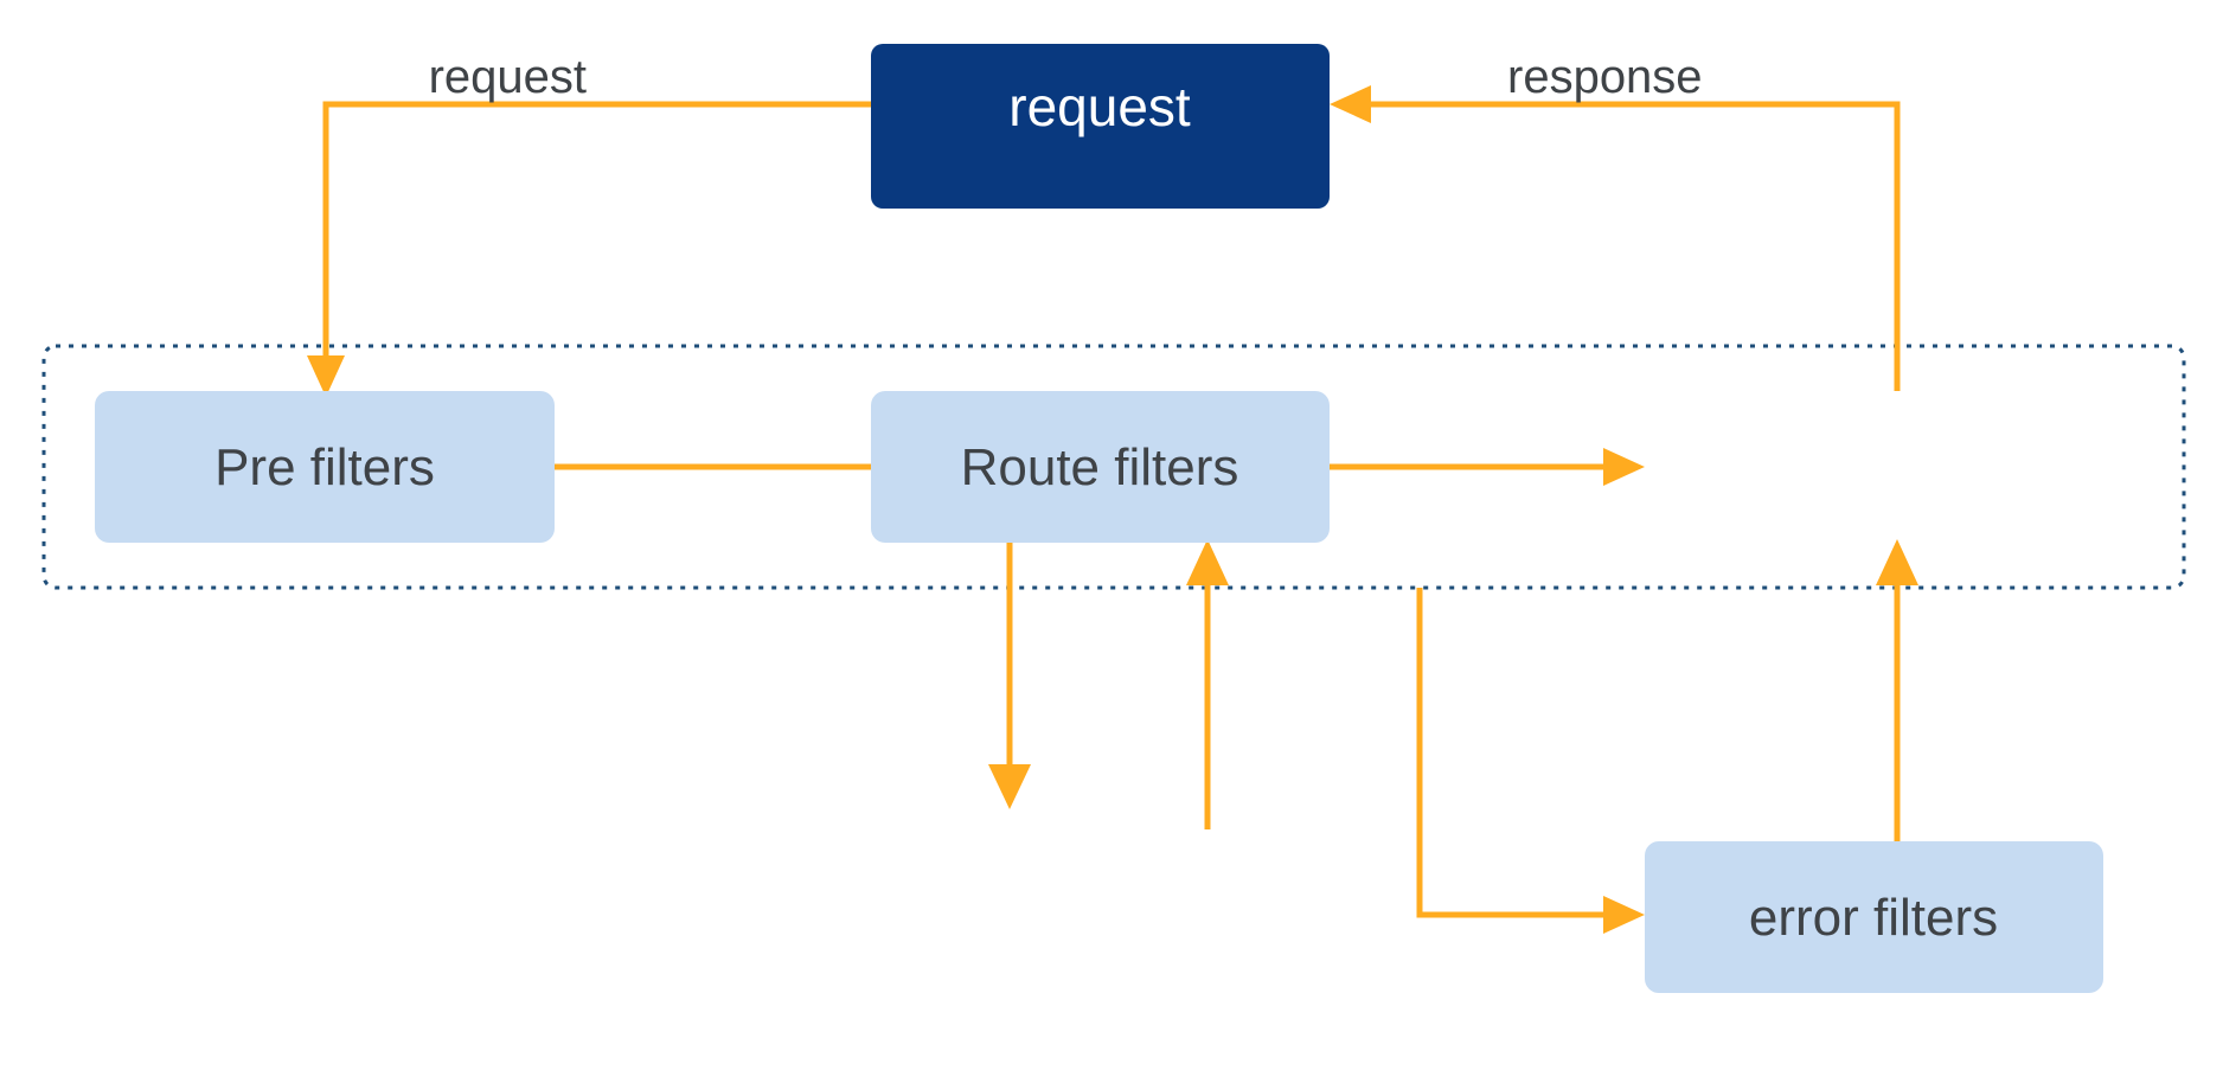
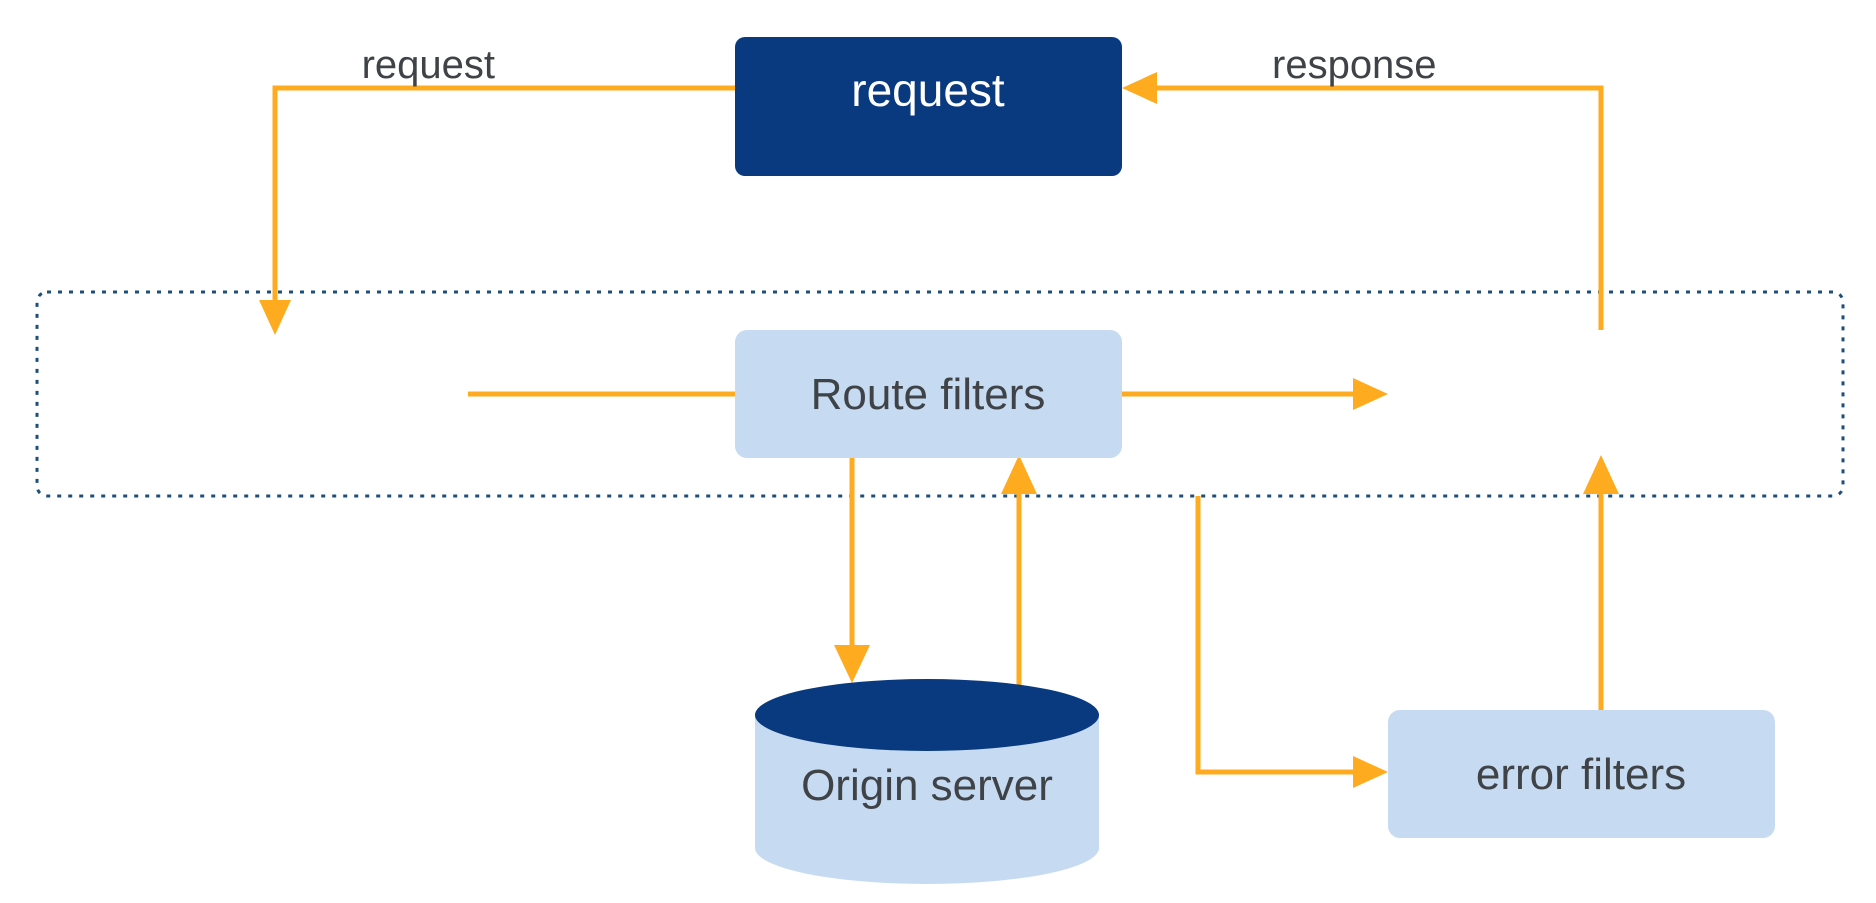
  request
- Pre filters
  Route filters
+ Origin server
  error filters
  request
  response
